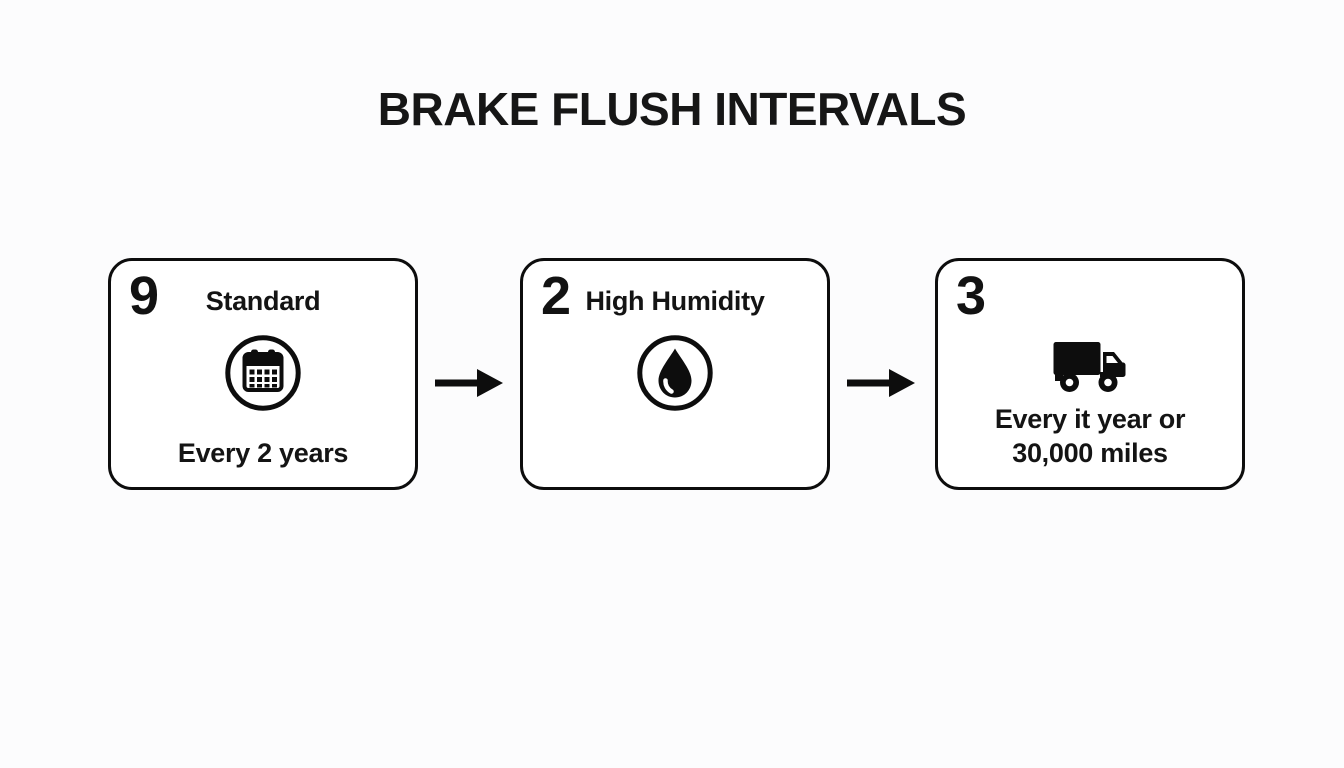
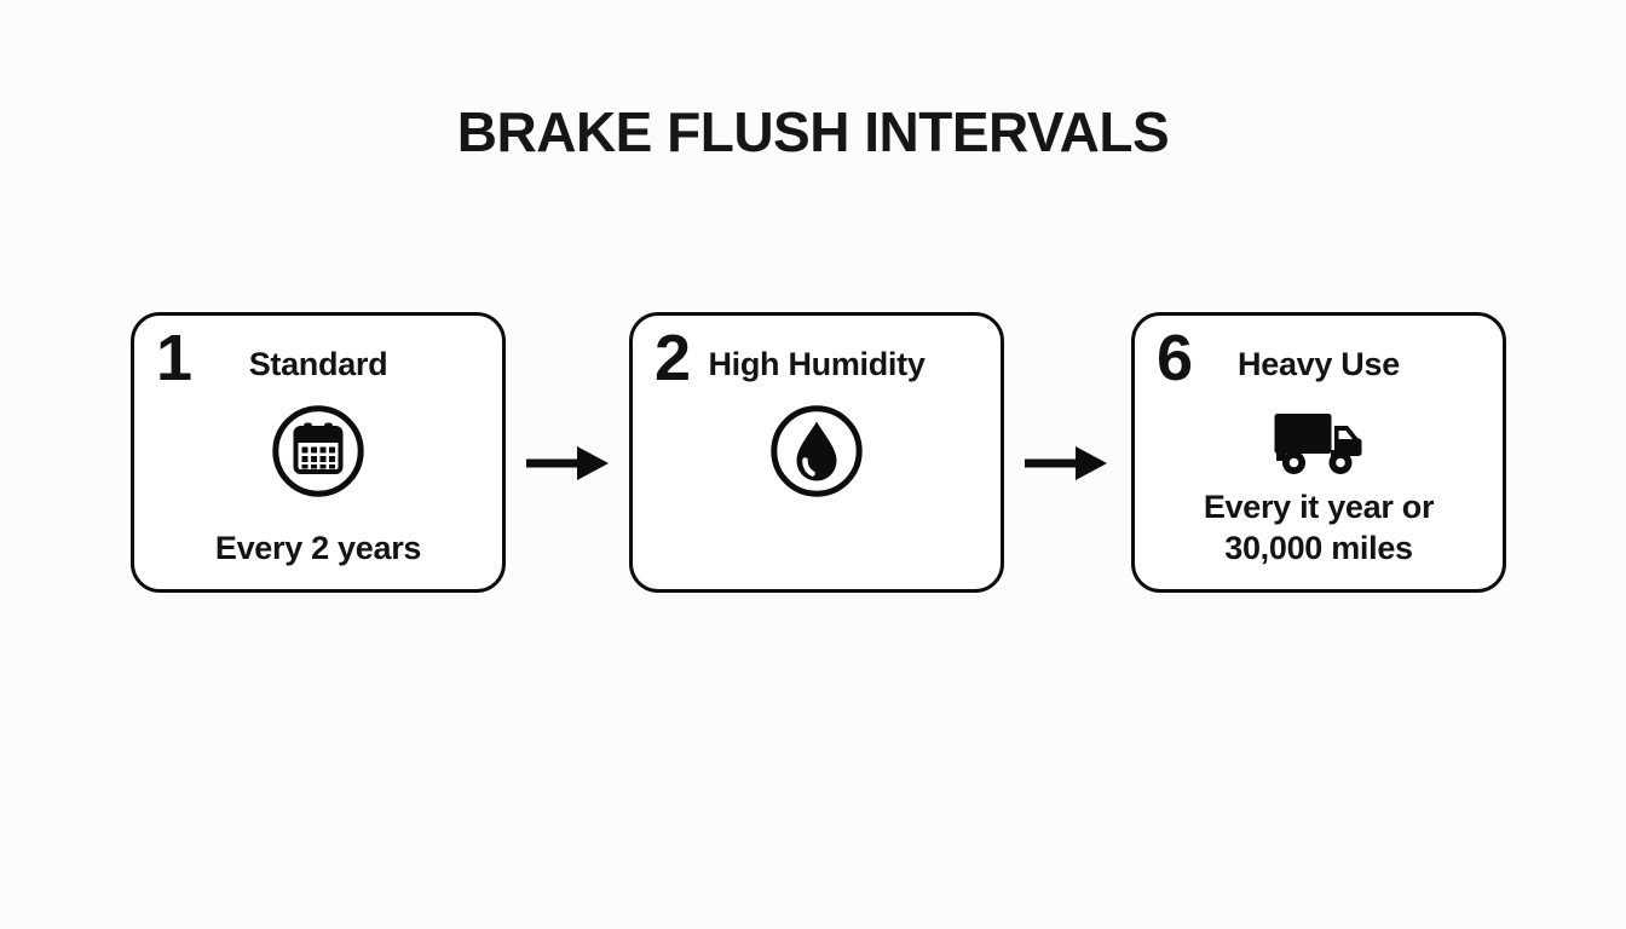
  BRAKE FLUSH INTERVALS
- 9
+ 1
  Standard
  Every 2 years
  2
  High Humidity
- 3
+ 6
+ Heavy Use
  Every it year or
  30,000 miles
